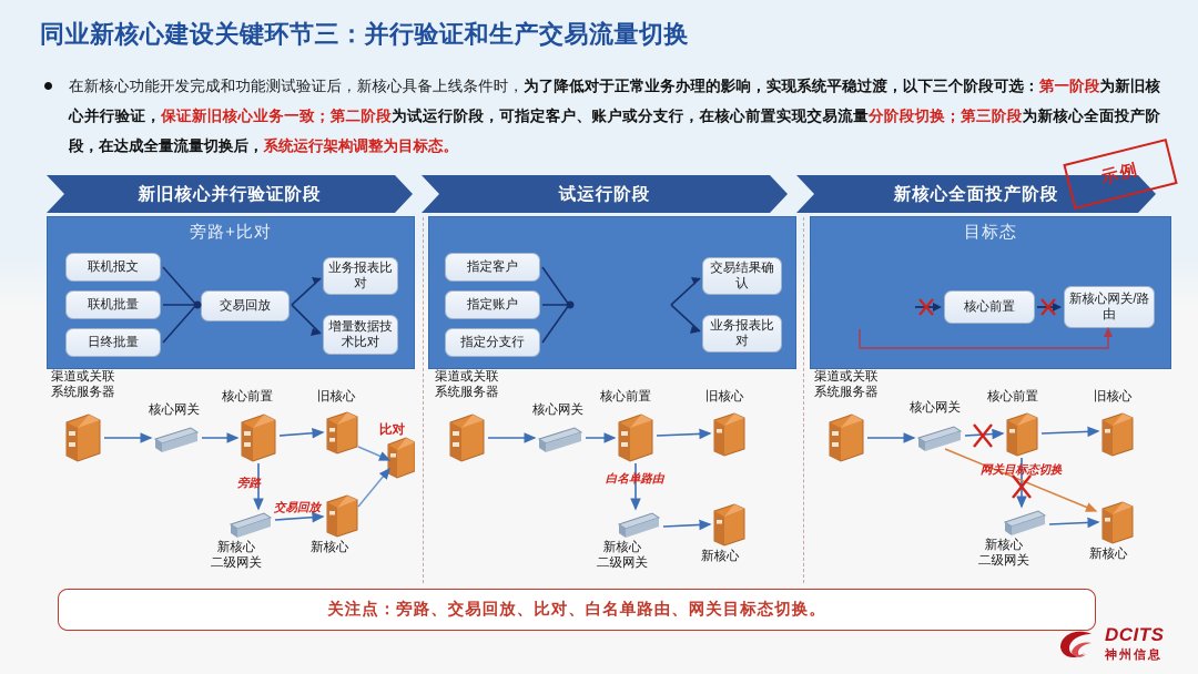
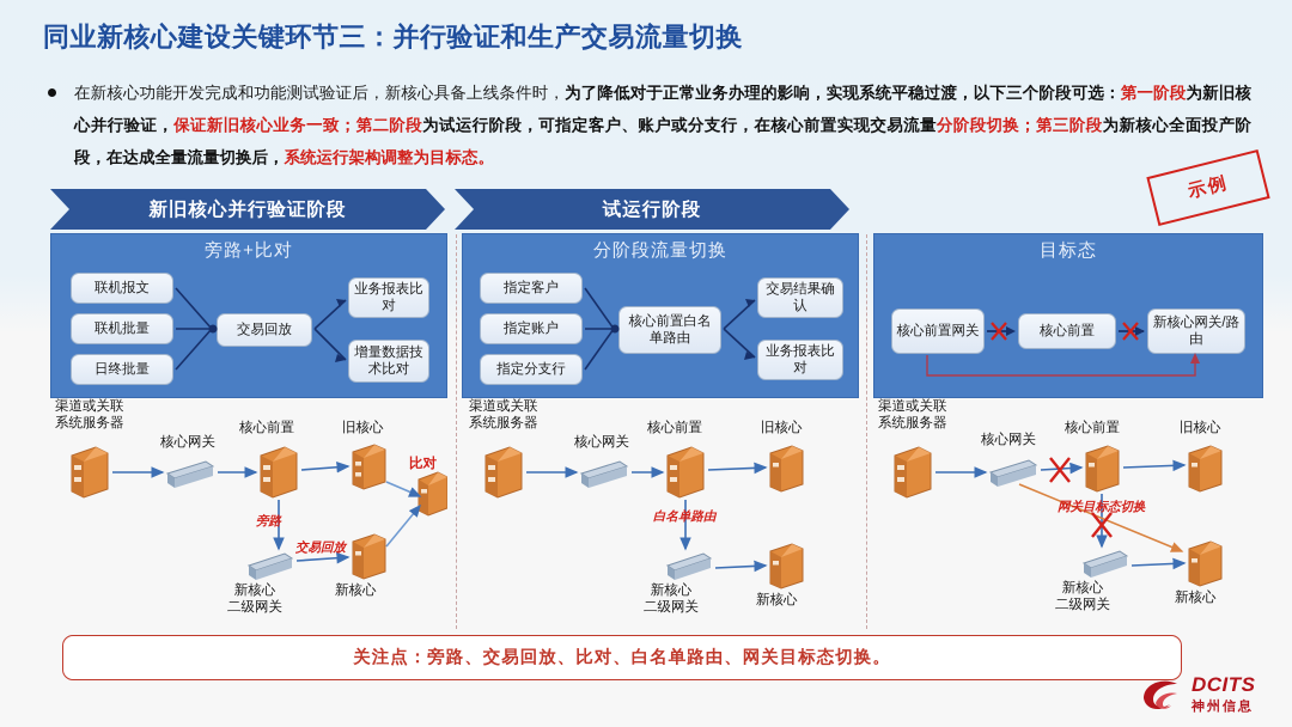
  同业新核心建设关键环节三：并行验证和生产交易流量切换
  在新核心功能开发完成和功能测试验证后，新核心具备上线条件时，为了降低对于正常业务办理的影响，实现系统平稳过渡，以下三个阶段可选：第一阶段为新旧核心并行验证，保证新旧核心业务一致；第二阶段为试运行阶段，可指定客户、账户或分支行，在核心前置实现交易流量分阶段切换；第三阶段为新核心全面投产阶段，在达成全量流量切换后，系统运行架构调整为目标态。
  新旧核心并行验证阶段
  试运行阶段
- 新核心全面投产阶段
  旁路+比对
  联机报文
  联机批量
  日终批量
  交易回放
  业务报表比对
  增量数据技术比对
  渠道或关联
  系统服务器
  核心网关
  核心前置
  旧核心
  比对
  旁路
  交易回放
  新核心
  二级网关
  新核心
+ 分阶段流量切换
  指定客户
  指定账户
  指定分支行
+ 核心前置白名单路由
  交易结果确认
  业务报表比对
  渠道或关联
  系统服务器
  核心网关
  核心前置
  旧核心
  白名单路由
  新核心
  二级网关
  新核心
  目标态
+ 核心前置网关
  核心前置
  新核心网关/路由
  渠道或关联
  系统服务器
  核心网关
  核心前置
  旧核心
  网关目标态切换
  新核心
  二级网关
  新核心
  关注点：旁路、交易回放、比对、白名单路由、网关目标态切换。
  DCITS
  神州信息
